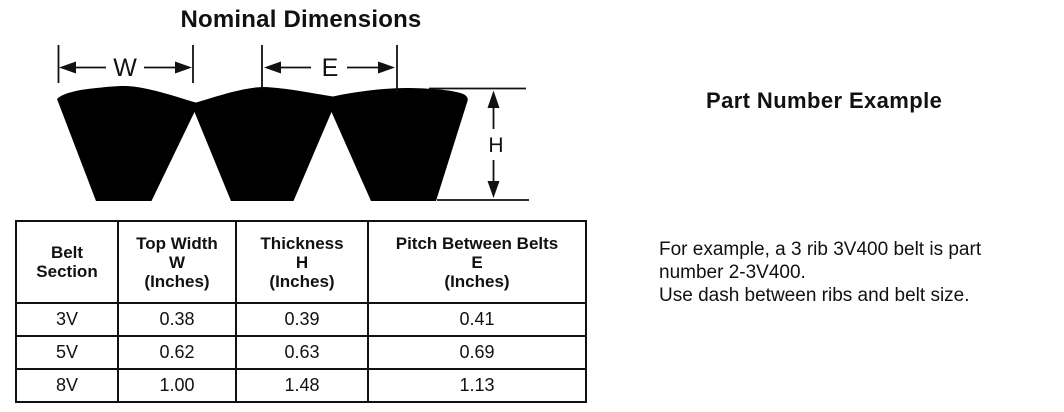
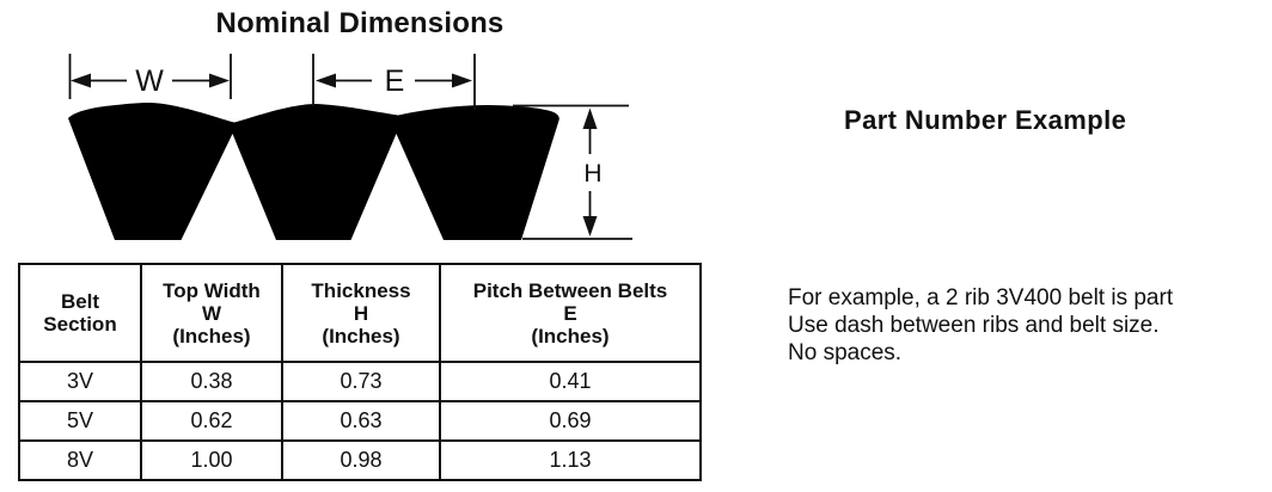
  Nominal Dimensions
  W
  E
  H
  Belt Section	Top Width W (Inches)	Thickness H (Inches)	Pitch Between Belts E (Inches)
- 3V	0.38	0.39	0.41
+ 3V	0.38	0.73	0.41
  5V	0.62	0.63	0.69
- 8V	1.00	1.48	1.13
+ 8V	1.00	0.98	1.13
  Part Number Example
- For example, a 3 rib 3V400 belt is part
+ For example, a 2 rib 3V400 belt is part
- number 2-3V400.
  Use dash between ribs and belt size.
+ No spaces.
